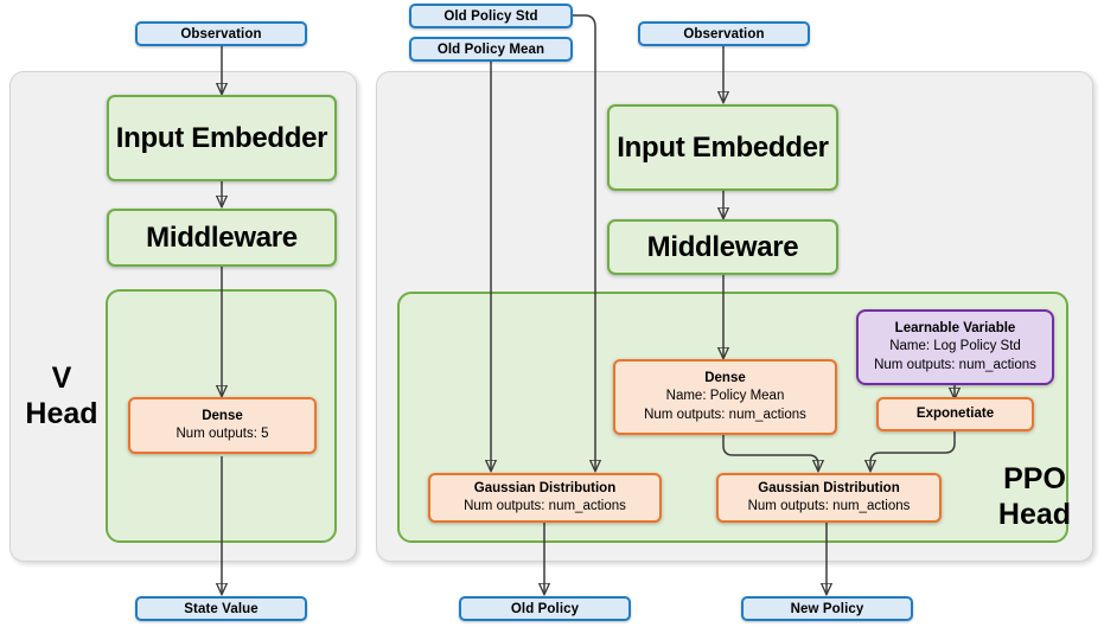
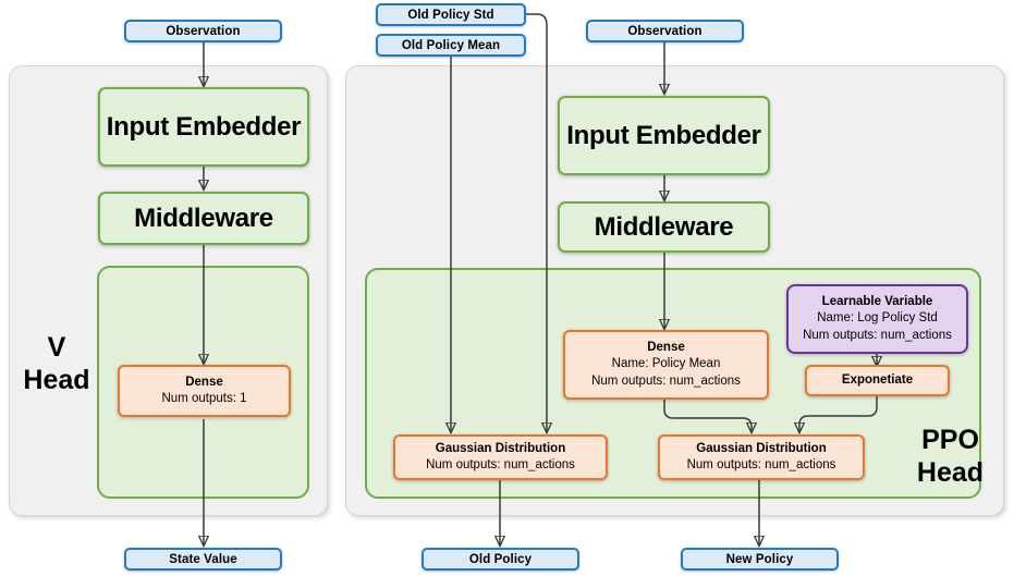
  Observation
  Old Policy Std
  Old Policy Mean
  Observation
  State Value
  Old Policy
  New Policy
  V
  Head
  Input Embedder
  Middleware
  Dense
- Num outputs: 5
+ Num outputs: 1
  PPO
  Head
  Input Embedder
  Middleware
  Dense
  Name: Policy Mean
  Num outputs: num_actions
  Learnable Variable
  Name: Log Policy Std
  Num outputs: num_actions
  Exponetiate
  Gaussian Distribution
  Num outputs: num_actions
  Gaussian Distribution
  Num outputs: num_actions
